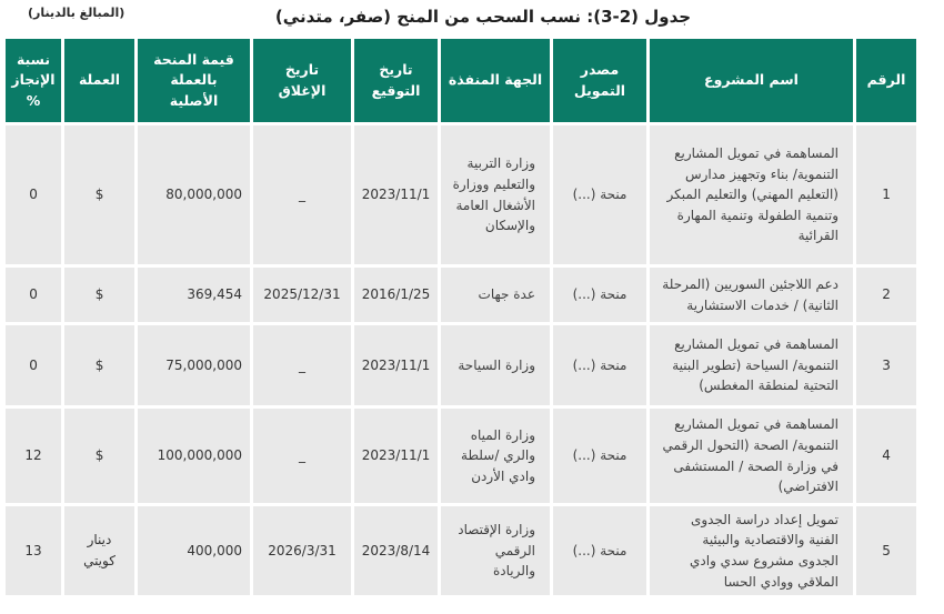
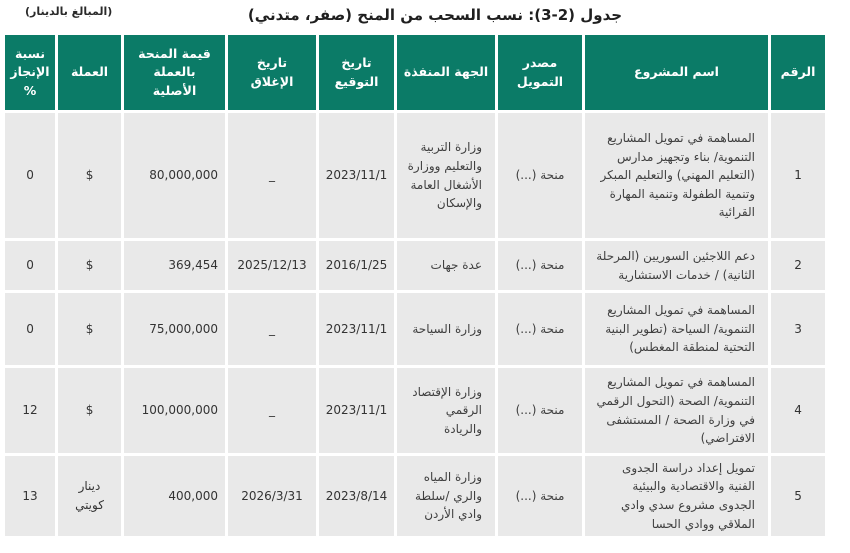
  (المبالغ بالدينار)
  جدول (2-3): نسب السحب من المنح (صفر، متدني)
  الرقم
  اسم المشروع
  مصدر
  التمويل
  الجهة المنفذة
  تاريخ
  التوقيع
  تاريخ
  الإغلاق
  قيمة المنحة
  بالعملة
  الأصلية
  العملة
  نسبة
  الإنجاز
  %
  1
  المساهمة في تمويل المشاريع التنموية/ بناء وتجهيز مدارس (التعليم المهني) والتعليم المبكر وتنمية الطفولة وتنمية المهارة القرائية
  منحة (...)
  وزارة التربية والتعليم ووزارة الأشغال العامة والإسكان
  2023/11/1
  _
  80,000,000
  $
  0
  2
  دعم اللاجئين السوريين (المرحلة الثانية) / خدمات الاستشارية
  منحة (...)
  عدة جهات
  2016/1/25
- 2025/12/31
+ 2025/12/13
  369,454
  $
  0
  3
  المساهمة في تمويل المشاريع التنموية/ السياحة (تطوير البنية التحتية لمنطقة المغطس)
  منحة (...)
  وزارة السياحة
  2023/11/1
  _
  75,000,000
  $
  0
  4
  المساهمة في تمويل المشاريع التنموية/ الصحة (التحول الرقمي في وزارة الصحة / المستشفى الافتراضي)
  منحة (...)
- وزارة المياه والري /سلطة وادي الأردن
+ وزارة الإقتصاد الرقمي والريادة
  2023/11/1
  _
  100,000,000
  $
  12
  5
  تمويل إعداد دراسة الجدوى الفنية والاقتصادية والبيئية الجدوى مشروع سدي وادي الملاقي ووادي الحسا
  منحة (...)
- وزارة الإقتصاد الرقمي والريادة
+ وزارة المياه والري /سلطة وادي الأردن
  2023/8/14
  2026/3/31
  400,000
  دينار كويتي
  13
